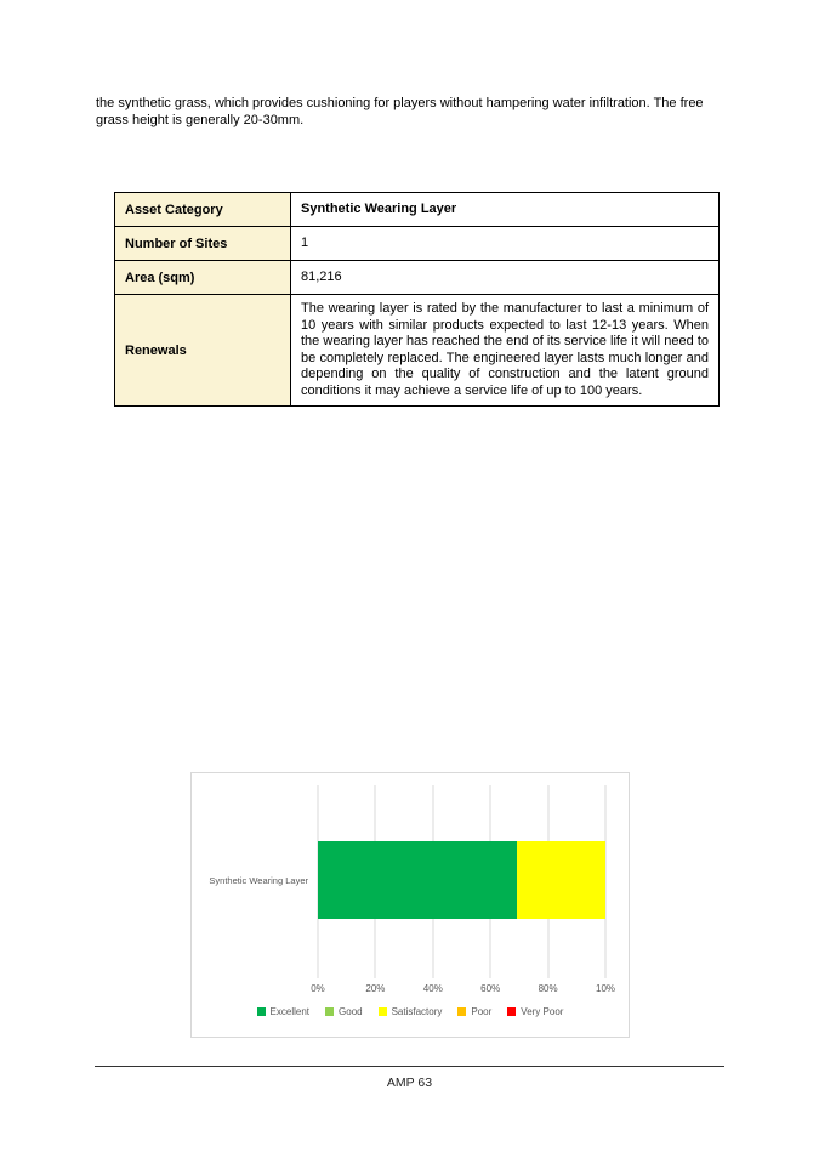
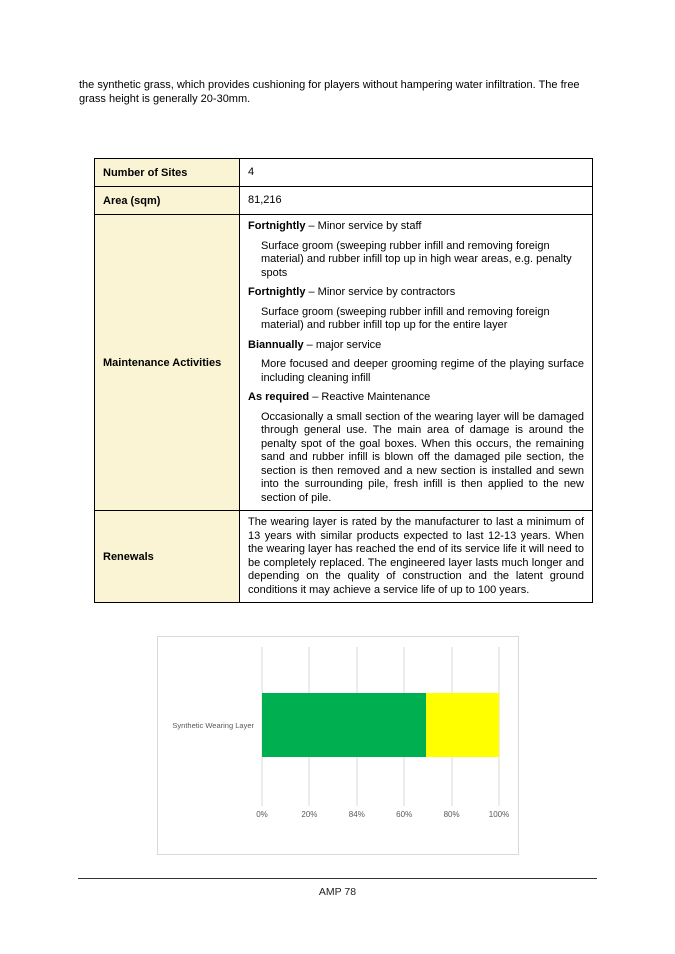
  the synthetic grass, which provides cushioning for players without hampering water infiltration. The free grass height is generally 20-30mm.
- Asset Category	Synthetic Wearing Layer
- Number of Sites	1
+ Number of Sites	4
  Area (sqm)	81,216
+ Maintenance Activities	Fortnightly – Minor service by staff Surface groom (sweeping rubber infill and removing foreign material) and rubber infill top up in high wear areas, e.g. penalty spots Fortnightly – Minor service by contractors Surface groom (sweeping rubber infill and removing foreign material) and rubber infill top up for the entire layer Biannually – major service More focused and deeper grooming regime of the playing surface including cleaning infill As required – Reactive Maintenance Occasionally a small section of the wearing layer will be damaged through general use. The main area of damage is around the penalty spot of the goal boxes. When this occurs, the remaining sand and rubber infill is blown off the damaged pile section, the section is then removed and a new section is installed and sewn into the surrounding pile, fresh infill is then applied to the new section of pile.
- Renewals	The wearing layer is rated by the manufacturer to last a minimum of 10 years with similar products expected to last 12-13 years. When the wearing layer has reached the end of its service life it will need to be completely replaced. The engineered layer lasts much longer and depending on the quality of construction and the latent ground conditions it may achieve a service life of up to 100 years.
+ Renewals	The wearing layer is rated by the manufacturer to last a minimum of 13 years with similar products expected to last 12-13 years. When the wearing layer has reached the end of its service life it will need to be completely replaced. The engineered layer lasts much longer and depending on the quality of construction and the latent ground conditions it may achieve a service life of up to 100 years.
  Synthetic Wearing Layer
  0%
  20%
- 40%
+ 84%
  60%
  80%
- 10%
+ 100%
- Excellent
- Good
- Satisfactory
- Poor
- Very Poor
- AMP 63
+ AMP 78
